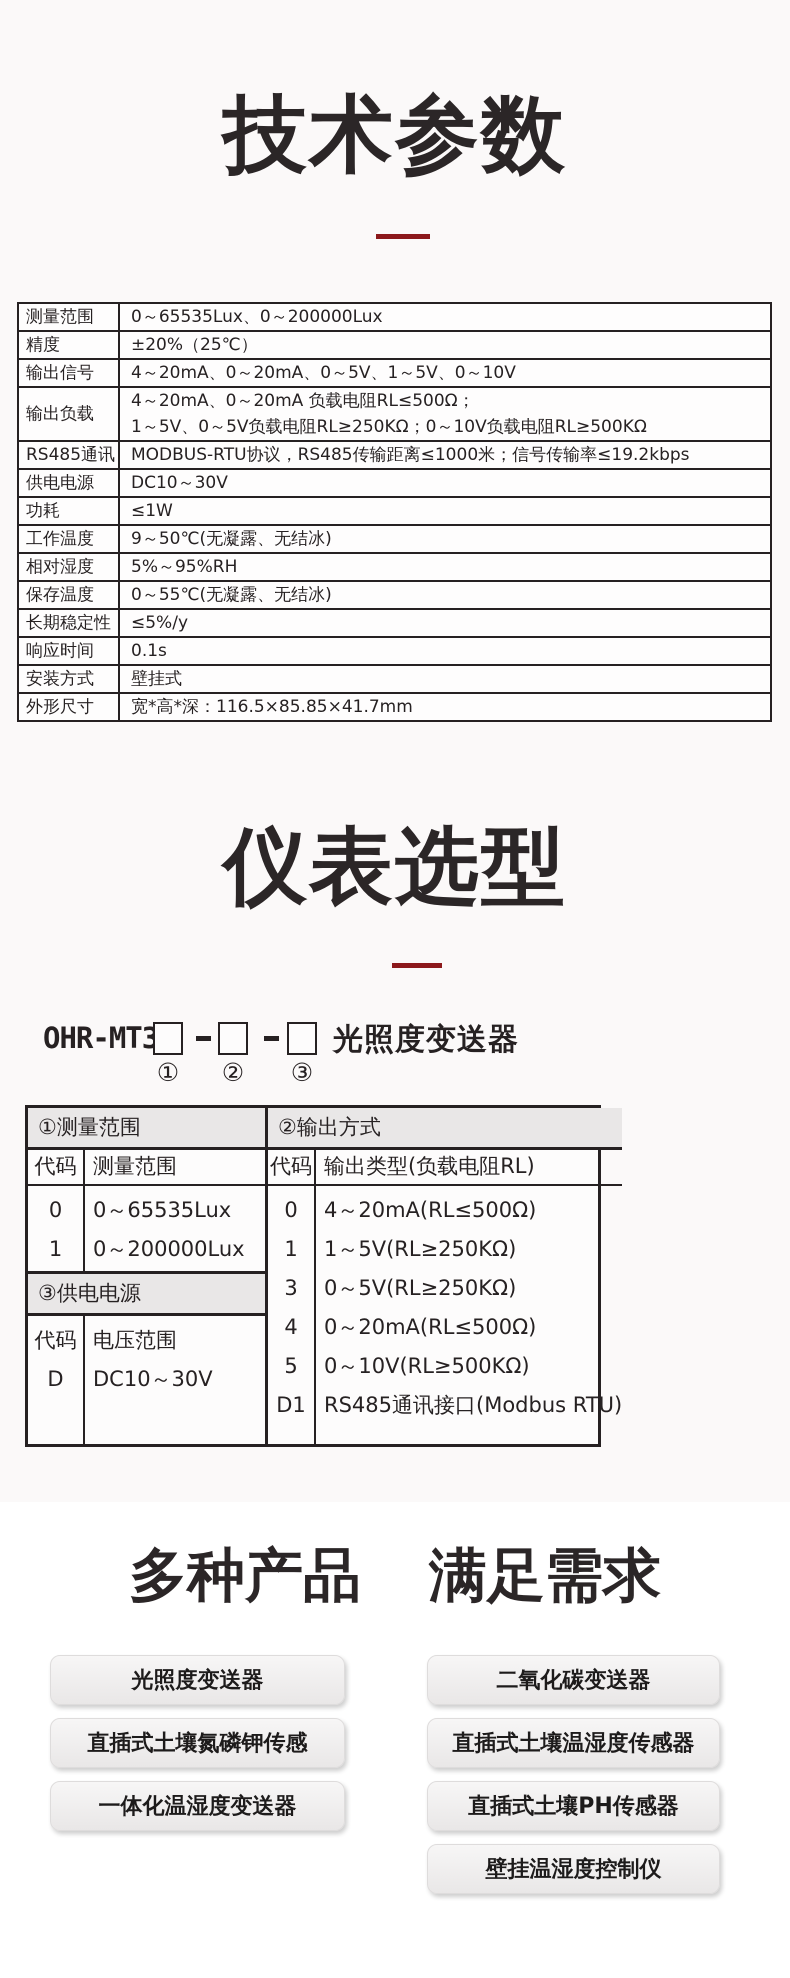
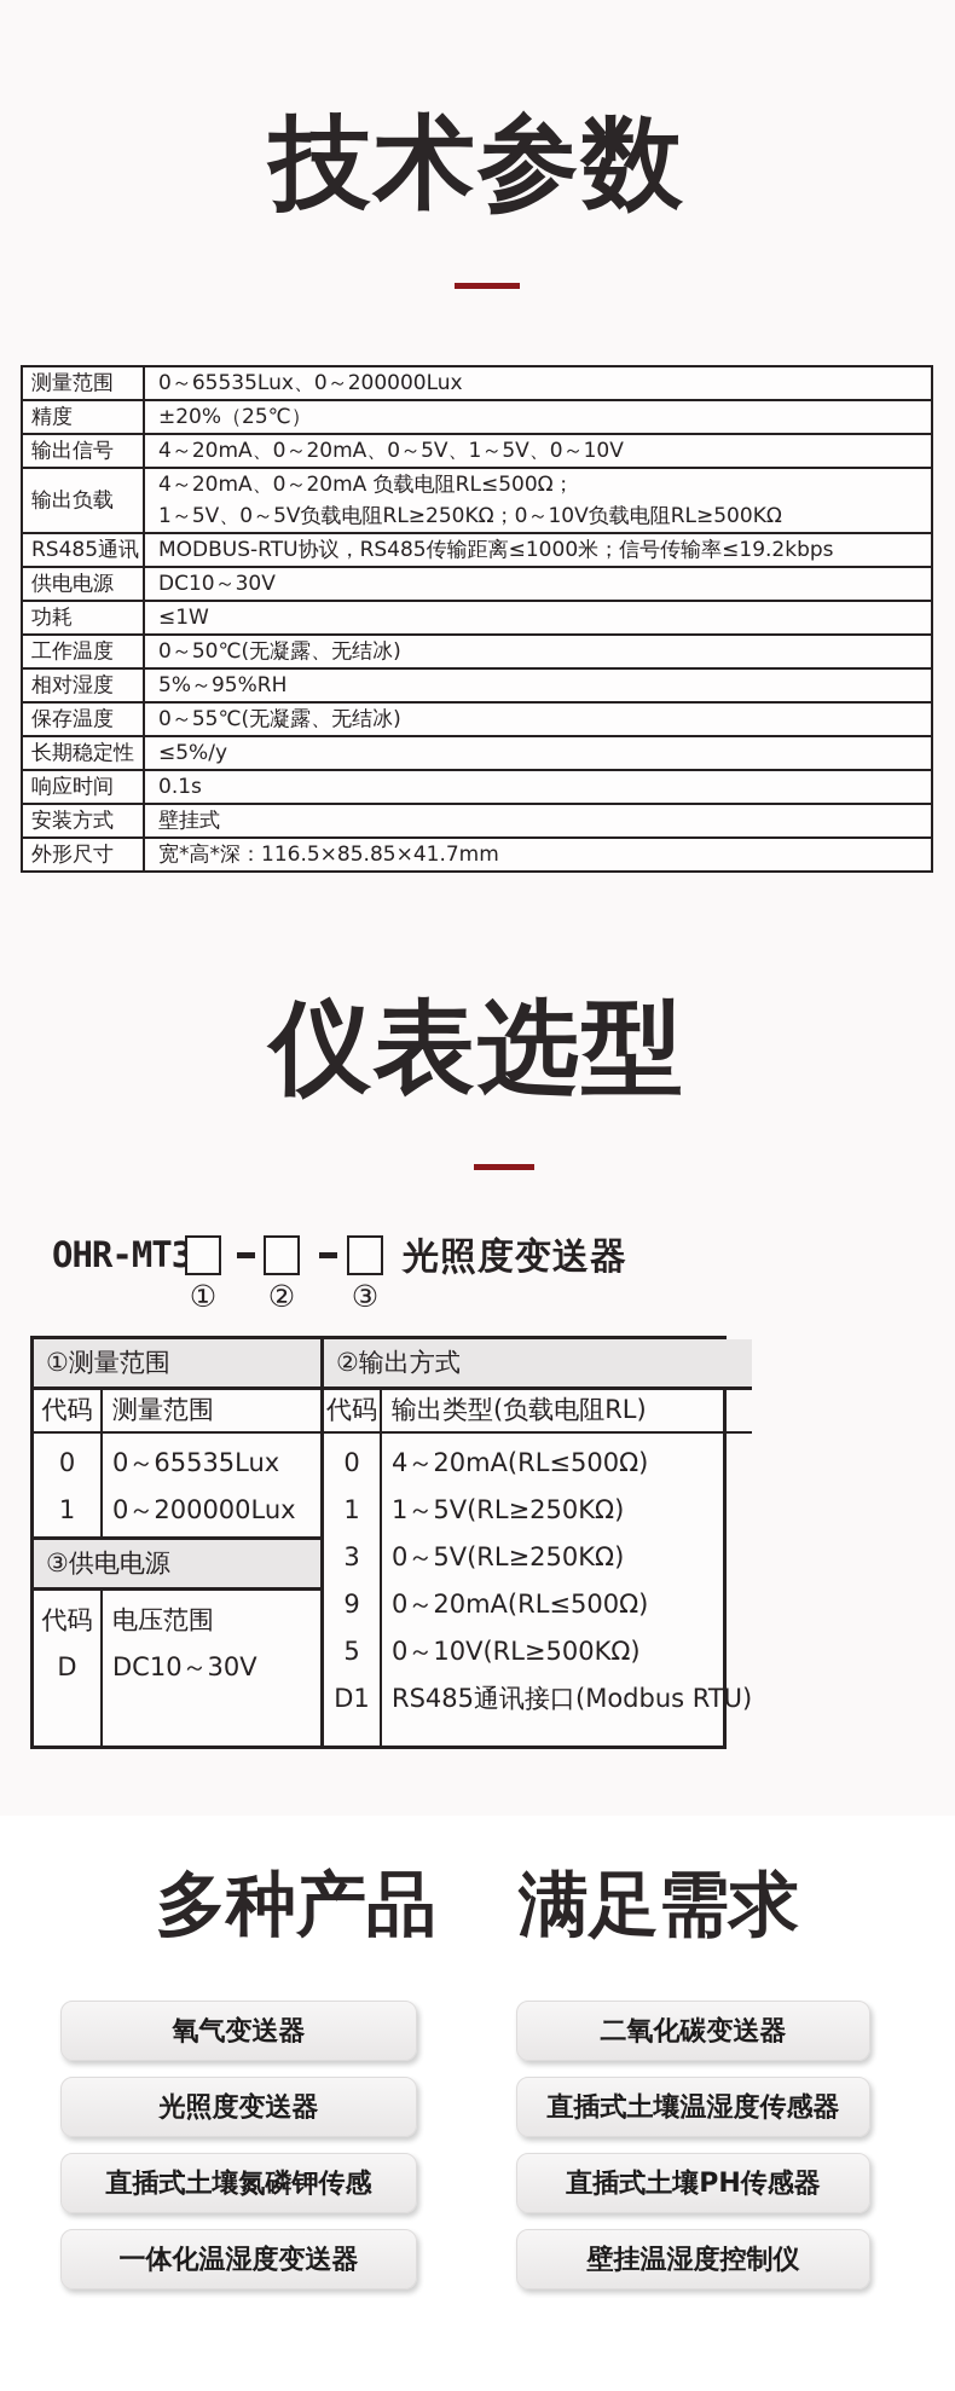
  技术参数
  测量范围
  0～65535Lux、0～200000Lux
  精度
  ±20%（25℃）
  输出信号
  4～20mA、0～20mA、0～5V、1～5V、0～10V
  输出负载
  4～20mA、0～20mA 负载电阻RL≤500Ω；
  1～5V、0～5V负载电阻RL≥250KΩ；0～10V负载电阻RL≥500KΩ
  RS485通讯
  MODBUS-RTU协议，RS485传输距离≤1000米；信号传输率≤19.2kbps
  供电电源
  DC10～30V
  功耗
  ≤1W
  工作温度
- 9～50℃(无凝露、无结冰)
+ 0～50℃(无凝露、无结冰)
  相对湿度
  5%～95%RH
  保存温度
  0～55℃(无凝露、无结冰)
  长期稳定性
  ≤5%/y
  响应时间
  0.1s
  安装方式
  壁挂式
  外形尺寸
  宽*高*深：116.5×85.85×41.7mm
  仪表选型
  OHR-MT3
  光照度变送器
  ①
  ②
  ③
  ①测量范围
  代码
  测量范围
  0
  1
  0～65535Lux
  0～200000Lux
  ③供电电源
  代码
  D
  电压范围
  DC10～30V
  ②输出方式
  代码
  输出类型(负载电阻RL)
  0
  1
  3
- 4
+ 9
  5
  D1
  4～20mA(RL≤500Ω)
  1～5V(RL≥250KΩ)
  0～5V(RL≥250KΩ)
  0～20mA(RL≤500Ω)
  0～10V(RL≥500KΩ)
  RS485通讯接口(Modbus RTU)
  多种产品
  满足需求
+ 氧气变送器
  光照度变送器
  直插式土壤氮磷钾传感
  一体化温湿度变送器
  二氧化碳变送器
  直插式土壤温湿度传感器
  直插式土壤PH传感器
  壁挂温湿度控制仪
